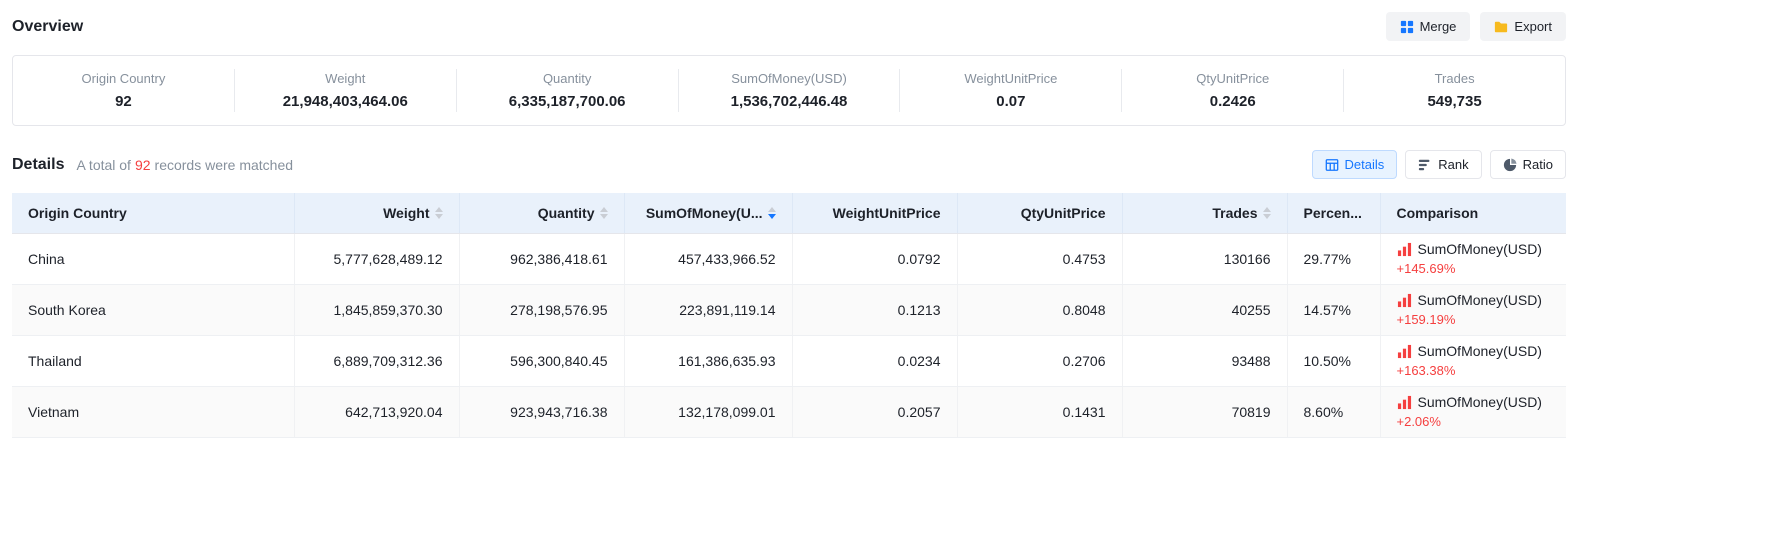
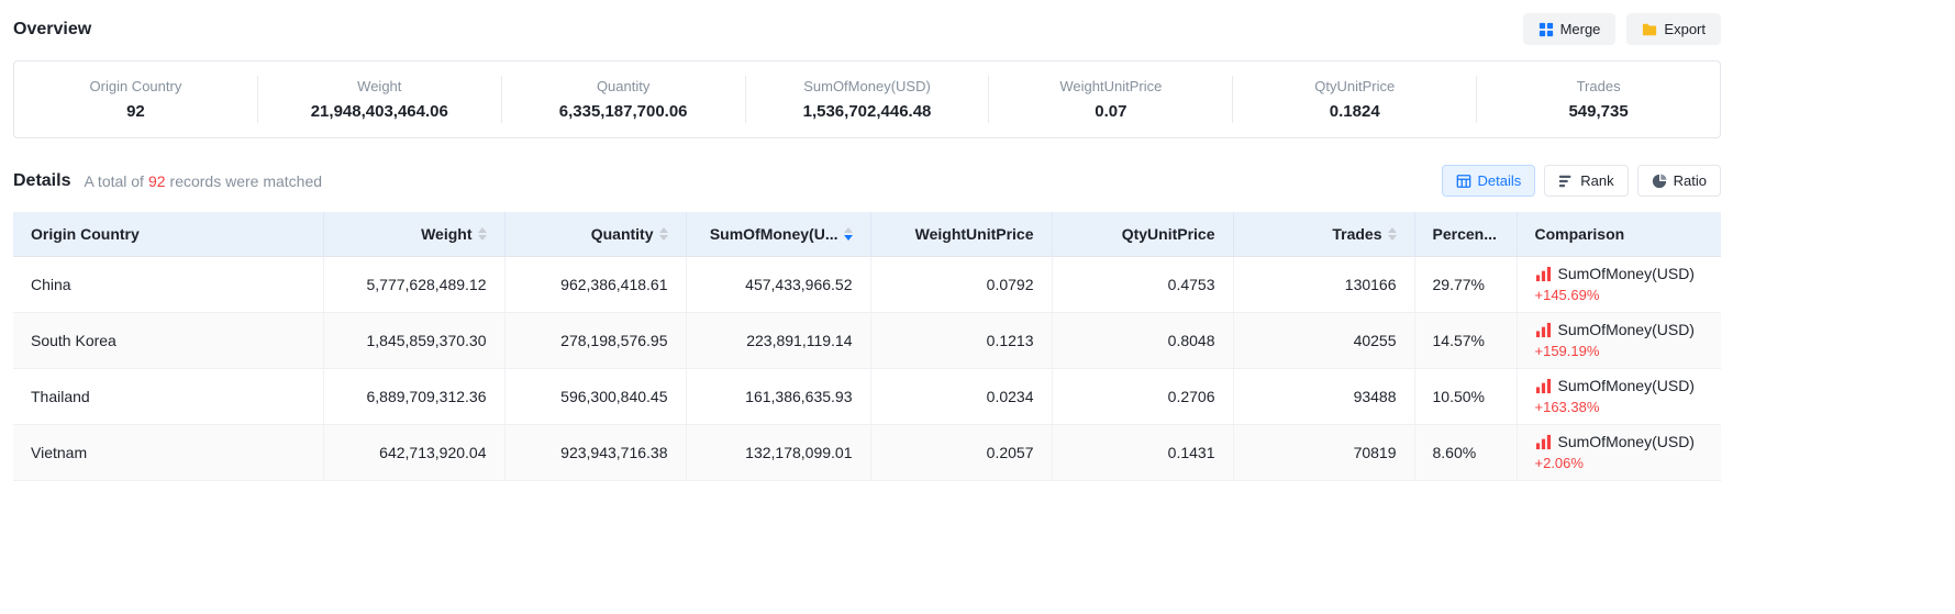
  Overview
  Merge
  Export
  Origin Country
  92
  Weight
  21,948,403,464.06
  Quantity
  6,335,187,700.06
  SumOfMoney(USD)
  1,536,702,446.48
  WeightUnitPrice
  0.07
  QtyUnitPrice
- 0.2426
+ 0.1824
  Trades
  549,735
  Details
  A total of 92 records were matched
  Details
  Rank
  Ratio
  Origin Country	Weight	Quantity	SumOfMoney(U...	WeightUnitPrice	QtyUnitPrice	Trades	Percen...	Comparison
  China	5,777,628,489.12	962,386,418.61	457,433,966.52	0.0792	0.4753	130166	29.77%	SumOfMoney(USD) +145.69%
  South Korea	1,845,859,370.30	278,198,576.95	223,891,119.14	0.1213	0.8048	40255	14.57%	SumOfMoney(USD) +159.19%
  Thailand	6,889,709,312.36	596,300,840.45	161,386,635.93	0.0234	0.2706	93488	10.50%	SumOfMoney(USD) +163.38%
  Vietnam	642,713,920.04	923,943,716.38	132,178,099.01	0.2057	0.1431	70819	8.60%	SumOfMoney(USD) +2.06%
